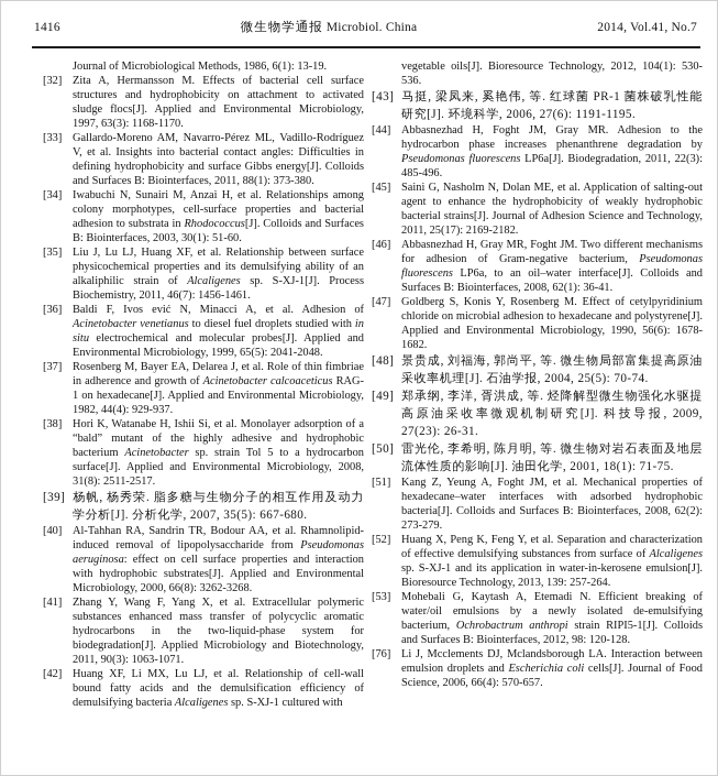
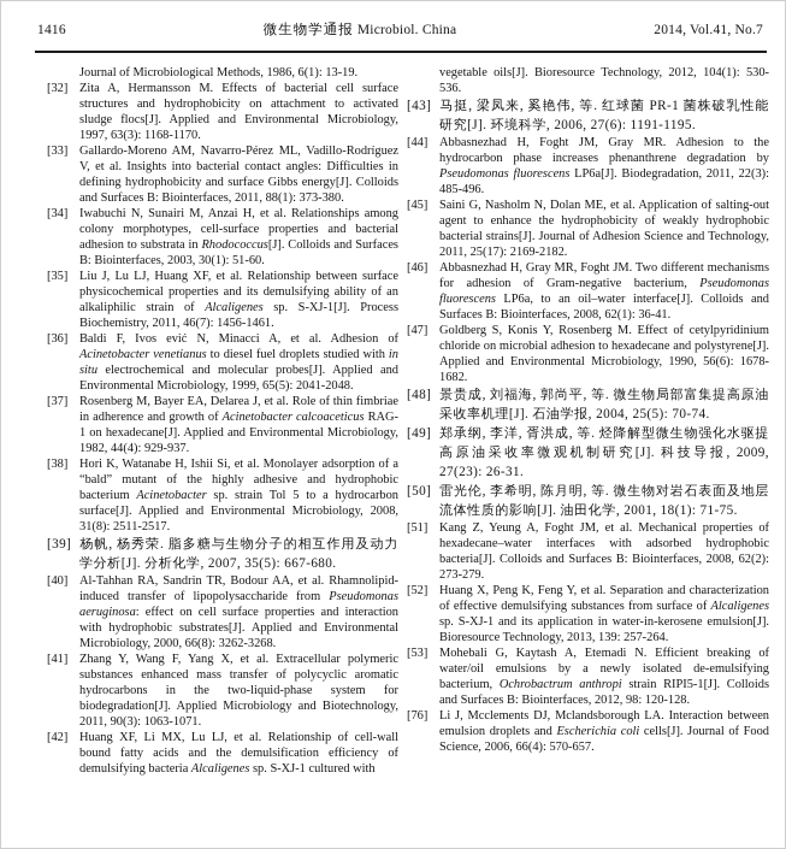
  1416
  微生物学通报 Microbiol. China
  2014, Vol.41, No.7
  Journal of Microbiological Methods, 1986, 6(1): 13-19.
  [32] Zita A, Hermansson M. Effects of bacterial cell surface structures and hydrophobicity on attachment to activated sludge flocs[J]. Applied and Environmental Microbiology, 1997, 63(3): 1168-1170.
  [33] Gallardo-Moreno AM, Navarro-Pérez ML, Vadillo-Rodríguez V, et al. Insights into bacterial contact angles: Difficulties in defining hydrophobicity and surface Gibbs energy[J]. Colloids and Surfaces B: Biointerfaces, 2011, 88(1): 373-380.
  [34] Iwabuchi N, Sunairi M, Anzai H, et al. Relationships among colony morphotypes, cell-surface properties and bacterial adhesion to substrata in Rhodococcus[J]. Colloids and Surfaces B: Biointerfaces, 2003, 30(1): 51-60.
  [35] Liu J, Lu LJ, Huang XF, et al. Relationship between surface physicochemical properties and its demulsifying ability of an alkaliphilic strain of Alcaligenes sp. S-XJ-1[J]. Process Biochemistry, 2011, 46(7): 1456-1461.
  [36] Baldi F, Ivos ević N, Minacci A, et al. Adhesion of Acinetobacter venetianus to diesel fuel droplets studied with in situ electrochemical and molecular probes[J]. Applied and Environmental Microbiology, 1999, 65(5): 2041-2048.
  [37] Rosenberg M, Bayer EA, Delarea J, et al. Role of thin fimbriae in adherence and growth of Acinetobacter calcoaceticus RAG-1 on hexadecane[J]. Applied and Environmental Microbiology, 1982, 44(4): 929-937.
  [38] Hori K, Watanabe H, Ishii Si, et al. Monolayer adsorption of a “bald” mutant of the highly adhesive and hydrophobic bacterium Acinetobacter sp. strain Tol 5 to a hydrocarbon surface[J]. Applied and Environmental Microbiology, 2008, 31(8): 2511-2517.
  [39] 杨帆, 杨秀荣. 脂多糖与生物分子的相互作用及动力学分析[J]. 分析化学, 2007, 35(5): 667-680.
- [40] Al-Tahhan RA, Sandrin TR, Bodour AA, et al. Rhamnolipid-induced removal of lipopolysaccharide from Pseudomonas aeruginosa: effect on cell surface properties and interaction with hydrophobic substrates[J]. Applied and Environmental Microbiology, 2000, 66(8): 3262-3268.
+ [40] Al-Tahhan RA, Sandrin TR, Bodour AA, et al. Rhamnolipid-induced transfer of lipopolysaccharide from Pseudomonas aeruginosa: effect on cell surface properties and interaction with hydrophobic substrates[J]. Applied and Environmental Microbiology, 2000, 66(8): 3262-3268.
  [41] Zhang Y, Wang F, Yang X, et al. Extracellular polymeric substances enhanced mass transfer of polycyclic aromatic hydrocarbons in the two-liquid-phase system for biodegradation[J]. Applied Microbiology and Biotechnology, 2011, 90(3): 1063-1071.
  [42] Huang XF, Li MX, Lu LJ, et al. Relationship of cell-wall bound fatty acids and the demulsification efficiency of demulsifying bacteria Alcaligenes sp. S-XJ-1 cultured with
  vegetable oils[J]. Bioresource Technology, 2012, 104(1): 530-536.
  [43] 马挺, 梁凤来, 奚艳伟, 等. 红球菌 PR-1 菌株破乳性能研究[J]. 环境科学, 2006, 27(6): 1191-1195.
  [44] Abbasnezhad H, Foght JM, Gray MR. Adhesion to the hydrocarbon phase increases phenanthrene degradation by Pseudomonas fluorescens LP6a[J]. Biodegradation, 2011, 22(3): 485-496.
  [45] Saini G, Nasholm N, Dolan ME, et al. Application of salting-out agent to enhance the hydrophobicity of weakly hydrophobic bacterial strains[J]. Journal of Adhesion Science and Technology, 2011, 25(17): 2169-2182.
  [46] Abbasnezhad H, Gray MR, Foght JM. Two different mechanisms for adhesion of Gram-negative bacterium, Pseudomonas fluorescens LP6a, to an oil–water interface[J]. Colloids and Surfaces B: Biointerfaces, 2008, 62(1): 36-41.
  [47] Goldberg S, Konis Y, Rosenberg M. Effect of cetylpyridinium chloride on microbial adhesion to hexadecane and polystyrene[J]. Applied and Environmental Microbiology, 1990, 56(6): 1678-1682.
  [48] 景贵成, 刘福海, 郭尚平, 等. 微生物局部富集提高原油采收率机理[J]. 石油学报, 2004, 25(5): 70-74.
  [49] 郑承纲, 李洋, 胥洪成, 等. 烃降解型微生物强化水驱提高原油采收率微观机制研究[J]. 科技导报, 2009, 27(23): 26-31.
  [50] 雷光伦, 李希明, 陈月明, 等. 微生物对岩石表面及地层流体性质的影响[J]. 油田化学, 2001, 18(1): 71-75.
  [51] Kang Z, Yeung A, Foght JM, et al. Mechanical properties of hexadecane–water interfaces with adsorbed hydrophobic bacteria[J]. Colloids and Surfaces B: Biointerfaces, 2008, 62(2): 273-279.
  [52] Huang X, Peng K, Feng Y, et al. Separation and characterization of effective demulsifying substances from surface of Alcaligenes sp. S-XJ-1 and its application in water-in-kerosene emulsion[J]. Bioresource Technology, 2013, 139: 257-264.
  [53] Mohebali G, Kaytash A, Etemadi N. Efficient breaking of water/oil emulsions by a newly isolated de-emulsifying bacterium, Ochrobactrum anthropi strain RIPI5-1[J]. Colloids and Surfaces B: Biointerfaces, 2012, 98: 120-128.
  [76] Li J, Mcclements DJ, Mclandsborough LA. Interaction between emulsion droplets and Escherichia coli cells[J]. Journal of Food Science, 2006, 66(4): 570-657.
